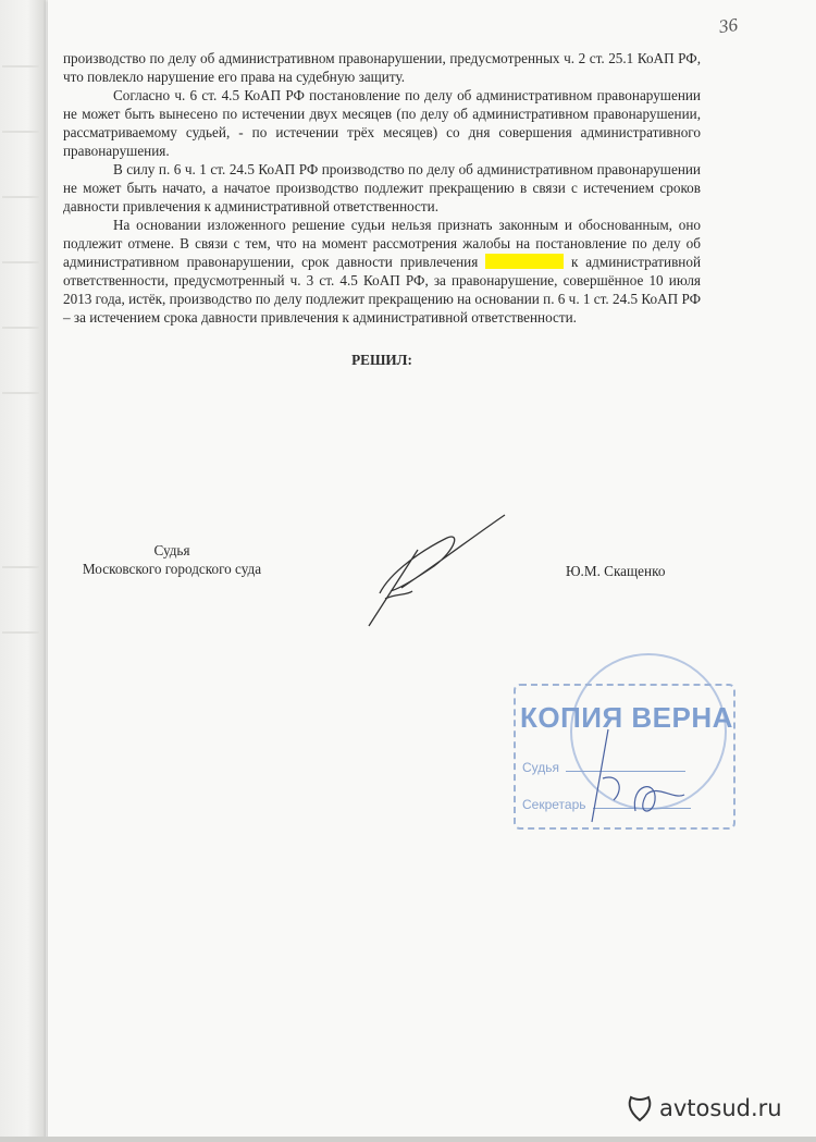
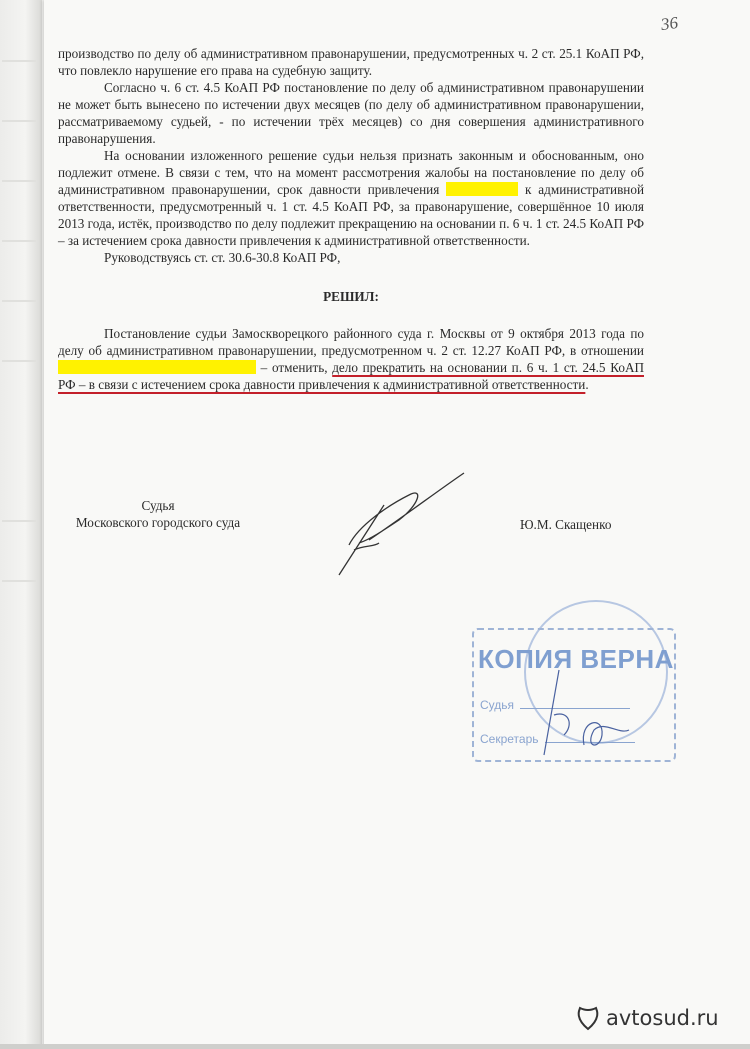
  производство по делу об административном правонарушении, предусмотренных ч. 2 ст. 25.1 КоАП РФ, что повлекло нарушение его права на судебную защиту.
  Согласно ч. 6 ст. 4.5 КоАП РФ постановление по делу об административном правонарушении не может быть вынесено по истечении двух месяцев (по делу об административном правонарушении, рассматриваемому судьей, - по истечении трёх месяцев) со дня совершения административного правонарушения.
- В силу п. 6 ч. 1 ст. 24.5 КоАП РФ производство по делу об административном правонарушении не может быть начато, а начатое производство подлежит прекращению в связи с истечением сроков давности привлечения к административной ответственности.
- На основании изложенного решение судьи нельзя признать законным и обоснованным, оно подлежит отмене. В связи с тем, что на момент рассмотрения жалобы на постановление по делу об административном правонарушении, срок давности привлечения к административной ответственности, предусмотренный ч. 3 ст. 4.5 КоАП РФ, за правонарушение, совершённое 10 июля 2013 года, истёк, производство по делу подлежит прекращению на основании п. 6 ч. 1 ст. 24.5 КоАП РФ – за истечением срока давности привлечения к административной ответственности.
+ На основании изложенного решение судьи нельзя признать законным и обоснованным, оно подлежит отмене. В связи с тем, что на момент рассмотрения жалобы на постановление по делу об административном правонарушении, срок давности привлечения к административной ответственности, предусмотренный ч. 1 ст. 4.5 КоАП РФ, за правонарушение, совершённое 10 июля 2013 года, истёк, производство по делу подлежит прекращению на основании п. 6 ч. 1 ст. 24.5 КоАП РФ – за истечением срока давности привлечения к административной ответственности.
+ Руководствуясь ст. ст. 30.6-30.8 КоАП РФ,
  РЕШИЛ:
+ Постановление судьи Замоскворецкого районного суда г. Москвы от 9 октября 2013 года по делу об административном правонарушении, предусмотренном ч. 2 ст. 12.27 КоАП РФ, в отношении – отменить, дело прекратить на основании п. 6 ч. 1 ст. 24.5 КоАП РФ – в связи с истечением срока давности привлечения к административной ответственности.
  Судья
  Московского городского суда
  Ю.М. Скащенко
  КОПИЯ ВЕРНА
  Судья
  Секретарь
  avtosud.ru
